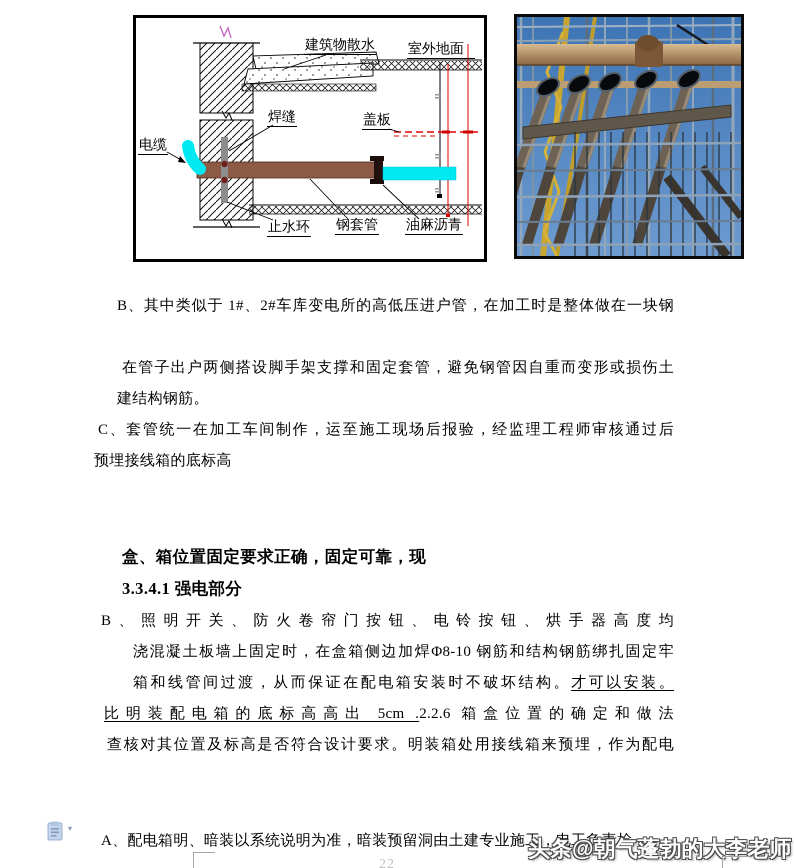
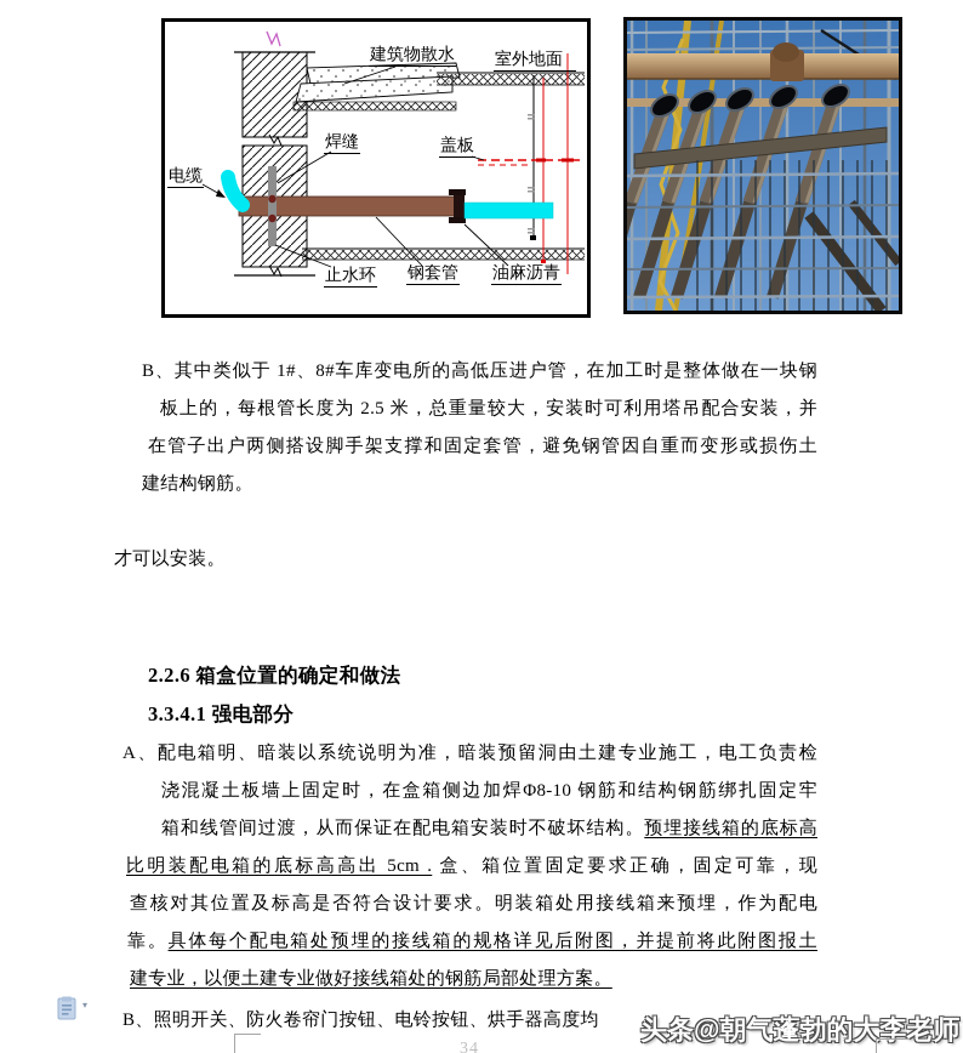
  建筑物散水
  室外地面
  焊缝
  盖板
  电缆
  止水环
  钢套管
  油麻沥青
- B、其中类似于 1#、2#车库变电所的高低压进户管，在加工时是整体做在一块钢
+ B、其中类似于 1#、8#车库变电所的高低压进户管，在加工时是整体做在一块钢
+ 板上的，每根管长度为 2.5 米，总重量较大，安装时可利用塔吊配合安装，并
  在管子出户两侧搭设脚手架支撑和固定套管，避免钢管因自重而变形或损伤土
  建结构钢筋。
- C、套管统一在加工车间制作，运至施工现场后报验，经监理工程师审核通过后
- 预埋接线箱的底标高
+ 才可以安装。
- 盒、箱位置固定要求正确，固定可靠，现
+ 2.2.6 箱盒位置的确定和做法
  3.3.4.1 强电部分
- B、照明开关、防火卷帘门按钮、电铃按钮、烘手器高度均
+ A、配电箱明、暗装以系统说明为准，暗装预留洞由土建专业施工，电工负责检
  浇混凝土板墙上固定时，在盒箱侧边加焊Φ8-10 钢筋和结构钢筋绑扎固定牢
- 箱和线管间过渡，从而保证在配电箱安装时不破坏结构。才可以安装。
+ 箱和线管间过渡，从而保证在配电箱安装时不破坏结构。预埋接线箱的底标高
- 比明装配电箱的底标高高出 5cm .2.2.6 箱盒位置的确定和做法
+ 比明装配电箱的底标高高出 5cm . 盒、箱位置固定要求正确，固定可靠，现
  查核对其位置及标高是否符合设计要求。明装箱处用接线箱来预埋，作为配电
+ 靠。具体每个配电箱处预埋的接线箱的规格详见后附图，并提前将此附图报土
+ 建专业，以便土建专业做好接线箱处的钢筋局部处理方案。
- A、配电箱明、暗装以系统说明为准，暗装预留洞由土建专业施工，电工负责检
+ B、照明开关、防火卷帘门按钮、电铃按钮、烘手器高度均
  ▾
  头条@朝气蓬勃的大李老师
- 22
+ 34
